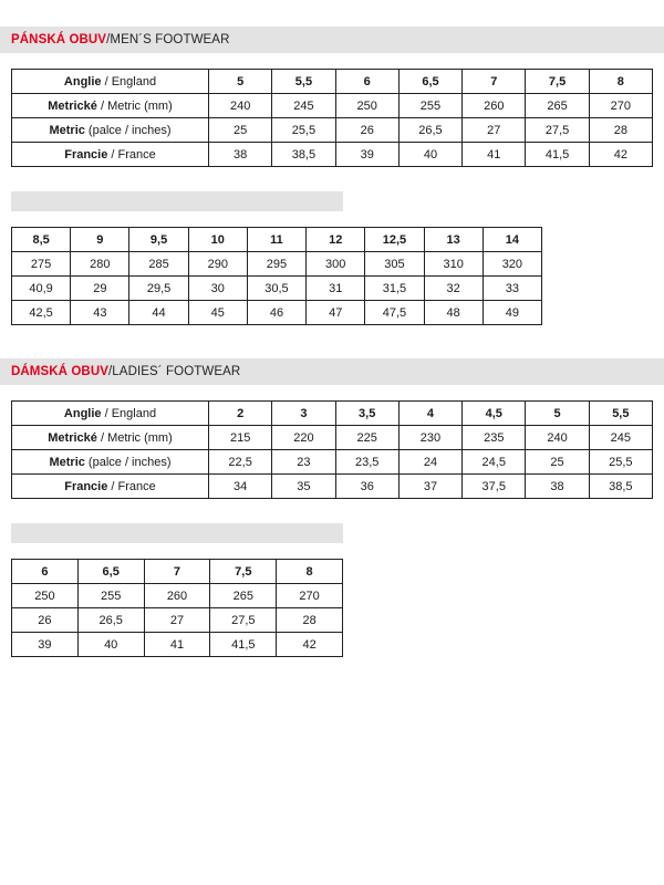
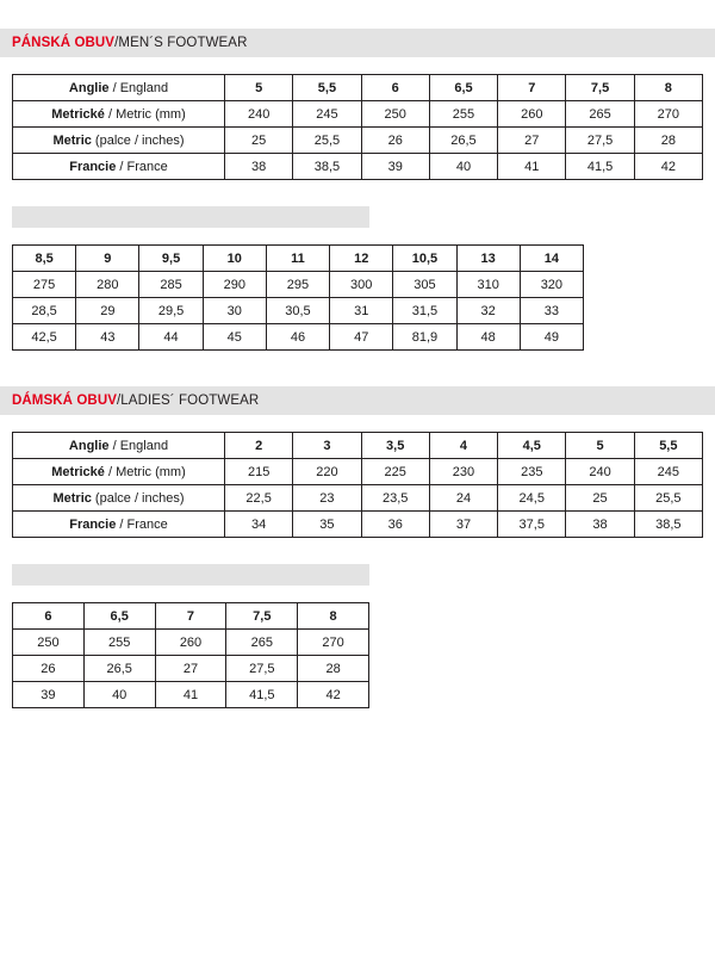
  PÁNSKÁ OBUV
  /
  MEN´S FOOTWEAR
  Anglie / England	5	5,5	6	6,5	7	7,5	8
  Metrické / Metric (mm)	240	245	250	255	260	265	270
  Metric (palce / inches)	25	25,5	26	26,5	27	27,5	28
  Francie / France	38	38,5	39	40	41	41,5	42
- 8,5	9	9,5	10	11	12	12,5	13	14
+ 8,5	9	9,5	10	11	12	10,5	13	14
  275	280	285	290	295	300	305	310	320
- 40,9	29	29,5	30	30,5	31	31,5	32	33
+ 28,5	29	29,5	30	30,5	31	31,5	32	33
- 42,5	43	44	45	46	47	47,5	48	49
+ 42,5	43	44	45	46	47	81,9	48	49
  DÁMSKÁ OBUV
  /
  LADIES´ FOOTWEAR
  Anglie / England	2	3	3,5	4	4,5	5	5,5
  Metrické / Metric (mm)	215	220	225	230	235	240	245
  Metric (palce / inches)	22,5	23	23,5	24	24,5	25	25,5
  Francie / France	34	35	36	37	37,5	38	38,5
  6	6,5	7	7,5	8
  250	255	260	265	270
  26	26,5	27	27,5	28
  39	40	41	41,5	42
